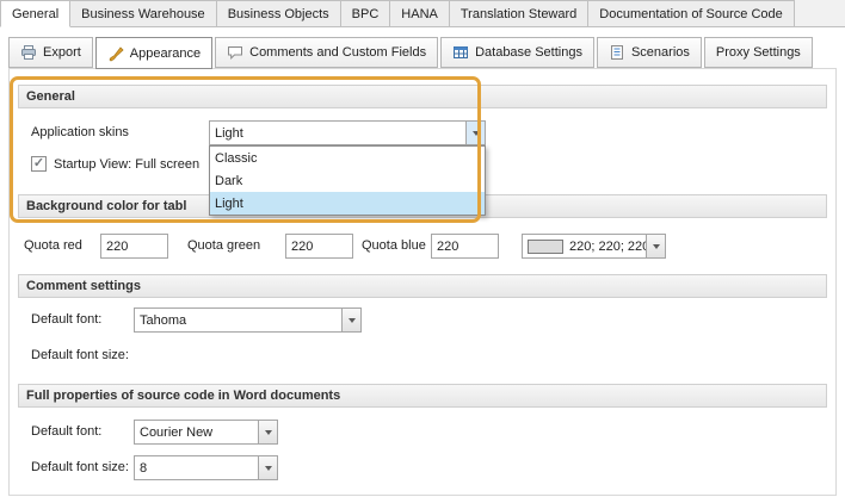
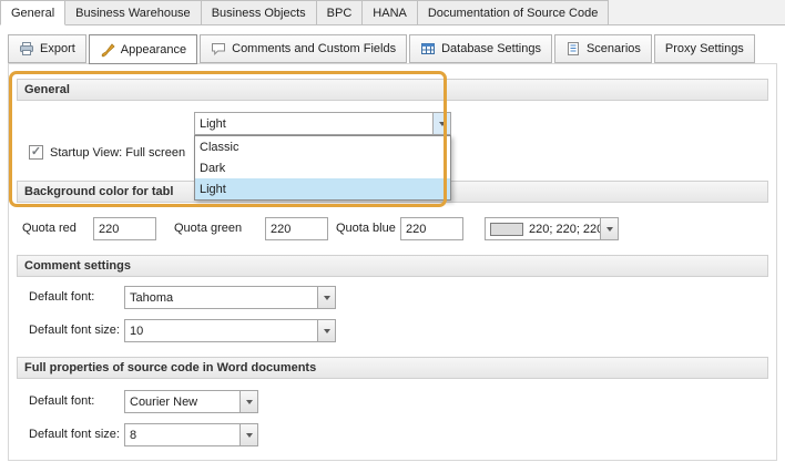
  General
  Business Warehouse
  Business Objects
  BPC
  HANA
- Translation Steward
  Documentation of Source Code
  Export
  Appearance
  Comments and Custom Fields
  Database Settings
  Scenarios
  Proxy Settings
  General
- Application skins
  Light
  ✓
  Startup View: Full screen
  Background color for tabl
  Quota red
  220
  Quota green
  220
  Quota blue
  220
  220; 220; 22
  Comment settings
  Default font:
  Tahoma
  Default font size:
+ 10
  Full properties of source code in Word documents
  Default font:
  Courier New
  Default font size:
  8
  Classic
  Dark
  Light
